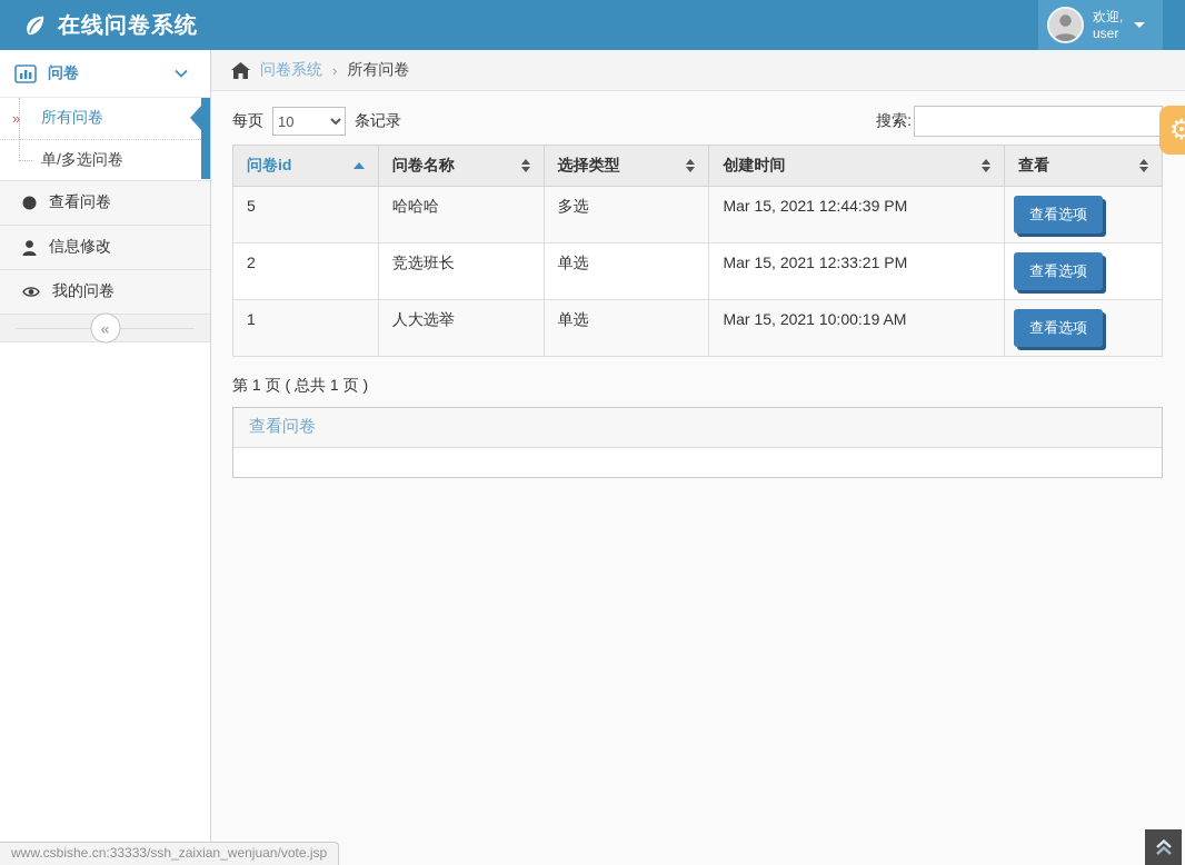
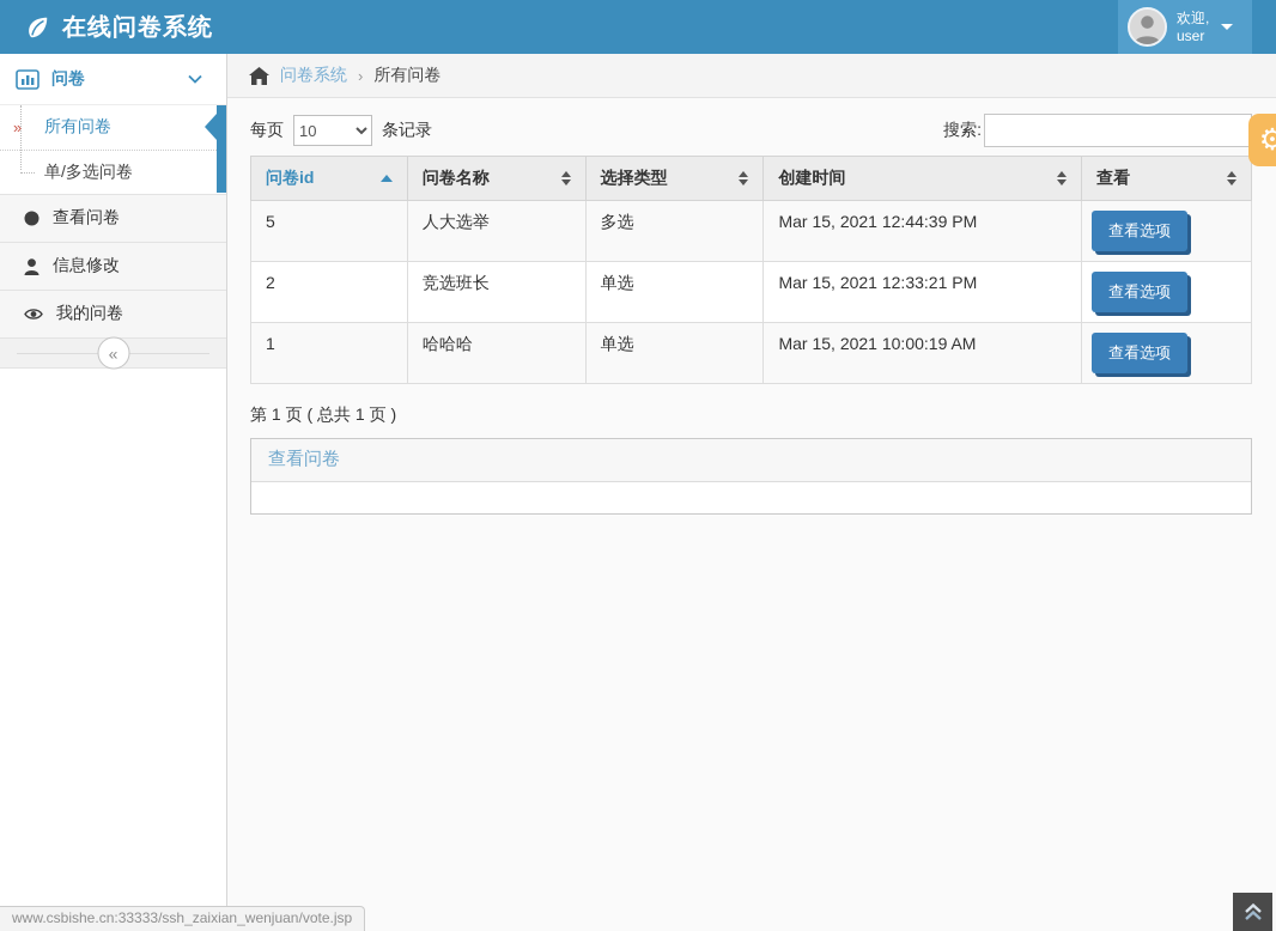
  在线问卷系统
  欢迎,
  user
  问卷
  »
  所有问卷
  单/多选问卷
  查看问卷
  信息修改
  我的问卷
  «
  问卷系统
  ›
  所有问卷
  ⚙
  每页
  10
  条记录
  搜索:
  问卷id	问卷名称	选择类型	创建时间	查看
- 5	哈哈哈	多选	Mar 15, 2021 12:44:39 PM	查看选项
+ 5	人大选举	多选	Mar 15, 2021 12:44:39 PM	查看选项
  2	竞选班长	单选	Mar 15, 2021 12:33:21 PM	查看选项
- 1	人大选举	单选	Mar 15, 2021 10:00:19 AM	查看选项
+ 1	哈哈哈	单选	Mar 15, 2021 10:00:19 AM	查看选项
  第 1 页 ( 总共 1 页 )
  查看问卷
  www.csbishe.cn:33333/ssh_zaixian_wenjuan/vote.jsp
